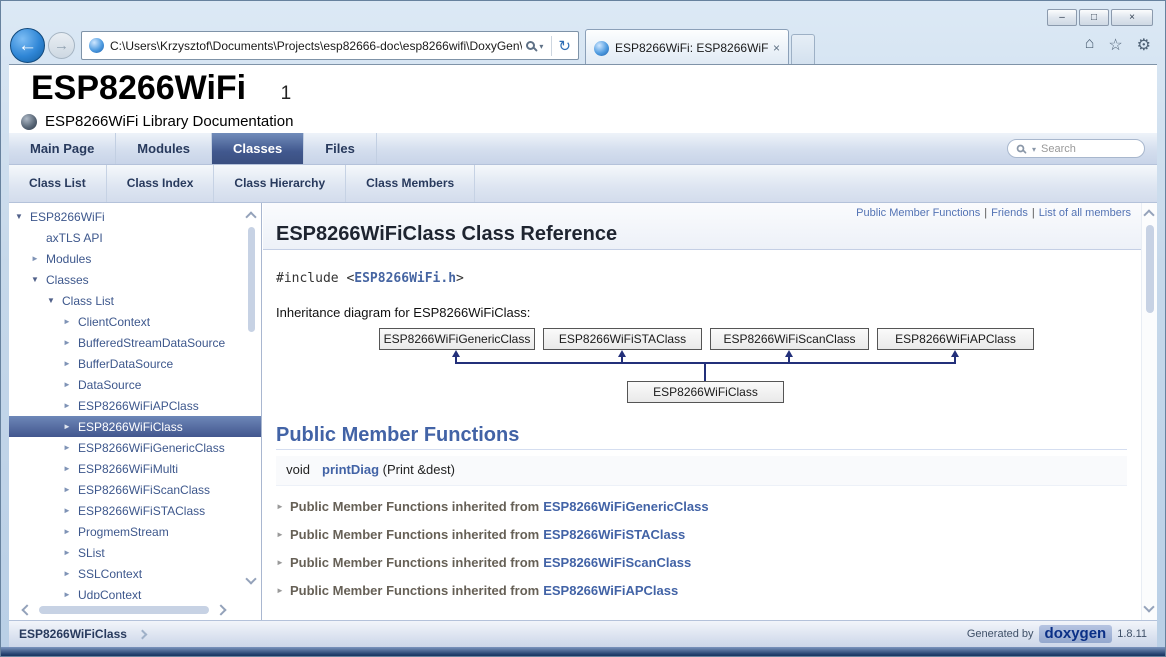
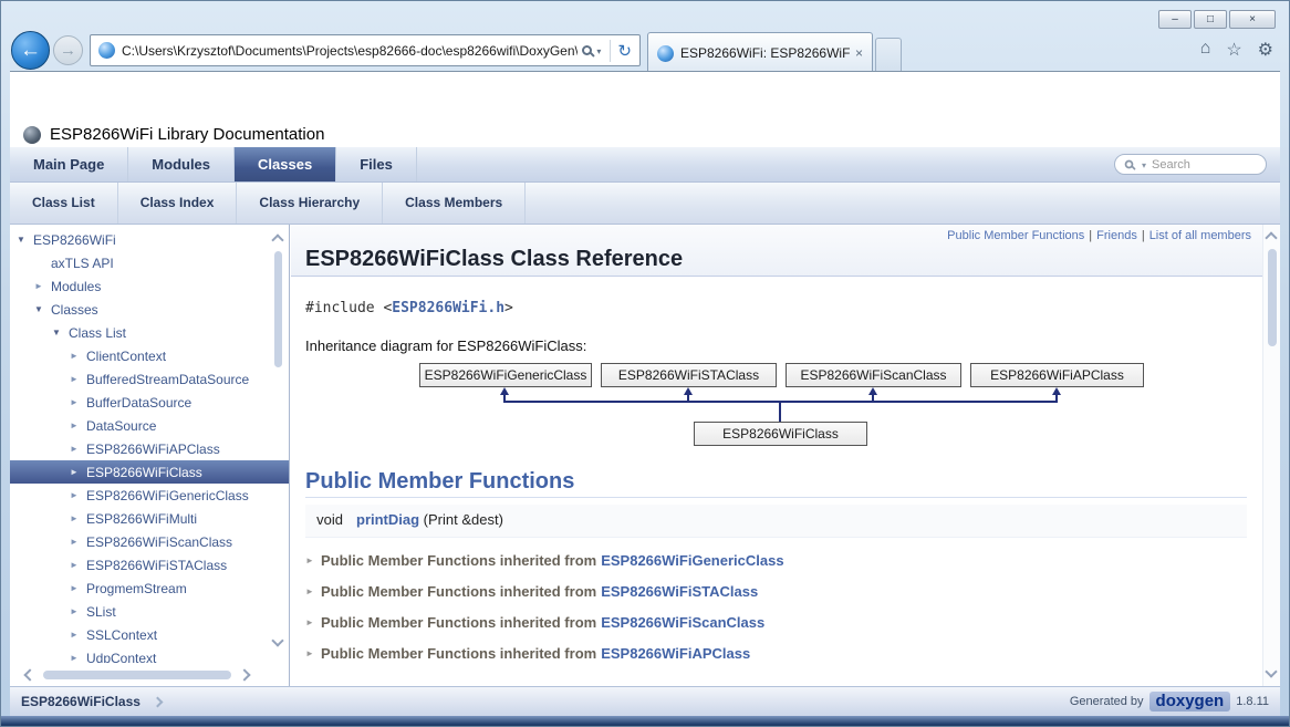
  –
  □
  ×
  ←
  →
  C:\Users\Krzysztof\Documents\Projects\esp82666-doc\esp8266wifi\DoxyGen\
  ▾
  ↻
  ESP8266WiFi: ESP8266WiF
  ×
  ⌂
  ☆
  ⚙
- ESP8266WiFi 1
  ESP8266WiFi Library Documentation
  Main Page
  Modules
  Classes
  Files
  ▾
  Search
  Class List
  Class Index
  Class Hierarchy
  Class Members
  ▼
  ESP8266WiFi
  axTLS API
  ►
  Modules
  ▼
  Classes
  ▼
  Class List
  ►
  ClientContext
  ►
  BufferedStreamDataSource
  ►
  BufferDataSource
  ►
  DataSource
  ►
  ESP8266WiFiAPClass
  ►
  ESP8266WiFiClass
  ►
  ESP8266WiFiGenericClass
  ►
  ESP8266WiFiMulti
  ►
  ESP8266WiFiScanClass
  ►
  ESP8266WiFiSTAClass
  ►
  ProgmemStream
  ►
  SList
  ►
  SSLContext
  ►
  UdpContext
  Public Member Functions | Friends | List of all members
  ESP8266WiFiClass Class Reference
  #include <ESP8266WiFi.h>
  Inheritance diagram for ESP8266WiFiClass:
  ESP8266WiFiGenericClass
  ESP8266WiFiSTAClass
  ESP8266WiFiScanClass
  ESP8266WiFiAPClass
  ESP8266WiFiClass
  Public Member Functions
  void
  printDiag (Print &dest)
  ►
  Public Member Functions inherited from
  ESP8266WiFiGenericClass
  ►
  Public Member Functions inherited from
  ESP8266WiFiSTAClass
  ►
  Public Member Functions inherited from
  ESP8266WiFiScanClass
  ►
  Public Member Functions inherited from
  ESP8266WiFiAPClass
  ESP8266WiFiClass
  Generated by
  doxygen
  1.8.11
